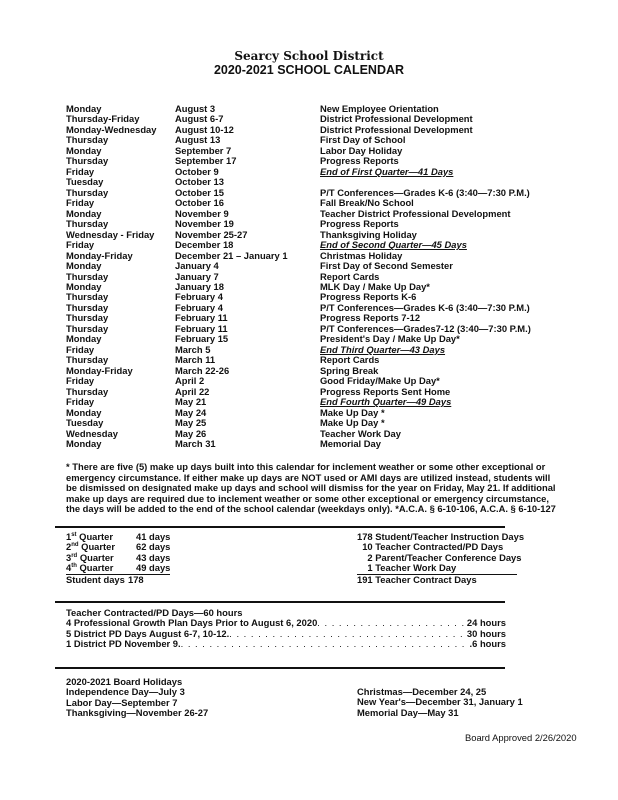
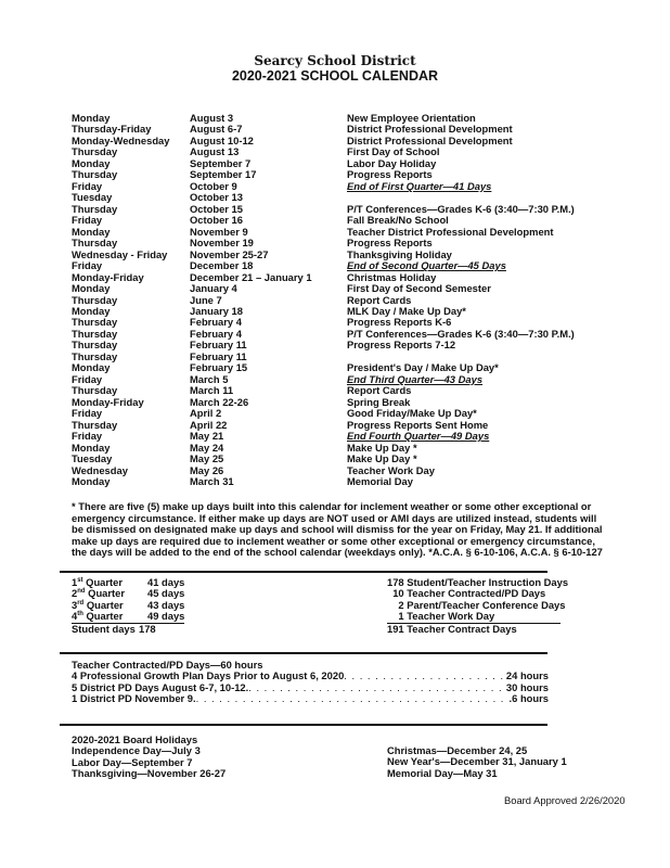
  Searcy School District
  2020-2021 SCHOOL CALENDAR
  Monday
  August 3
  New Employee Orientation
  Thursday-Friday
  August 6-7
  District Professional Development
  Monday-Wednesday
  August 10-12
  District Professional Development
  Thursday
  August 13
  First Day of School
  Monday
  September 7
  Labor Day Holiday
  Thursday
  September 17
  Progress Reports
  Friday
  October 9
  End of First Quarter—41 Days
  Tuesday
  October 13
  Thursday
  October 15
  P/T Conferences—Grades K-6 (3:40—7:30 P.M.)
  Friday
  October 16
  Fall Break/No School
  Monday
  November 9
  Teacher District Professional Development
  Thursday
  November 19
  Progress Reports
  Wednesday - Friday
  November 25-27
  Thanksgiving Holiday
  Friday
  December 18
  End of Second Quarter—45 Days
  Monday-Friday
  December 21 – January 1
  Christmas Holiday
  Monday
  January 4
  First Day of Second Semester
  Thursday
- January 7
+ June 7
  Report Cards
  Monday
  January 18
  MLK Day / Make Up Day*
  Thursday
  February 4
  Progress Reports K-6
  Thursday
  February 4
  P/T Conferences—Grades K-6 (3:40—7:30 P.M.)
  Thursday
  February 11
  Progress Reports 7-12
  Thursday
  February 11
- P/T Conferences—Grades7-12 (3:40—7:30 P.M.)
  Monday
  February 15
  President's Day / Make Up Day*
  Friday
  March 5
  End Third Quarter—43 Days
  Thursday
  March 11
  Report Cards
  Monday-Friday
  March 22-26
  Spring Break
  Friday
  April 2
  Good Friday/Make Up Day*
  Thursday
  April 22
  Progress Reports Sent Home
  Friday
  May 21
  End Fourth Quarter—49 Days
  Monday
  May 24
  Make Up Day *
  Tuesday
  May 25
  Make Up Day *
  Wednesday
  May 26
  Teacher Work Day
  Monday
  March 31
  Memorial Day
  * There are five (5) make up days built into this calendar for inclement weather or some other exceptional or emergency circumstance. If either make up days are NOT used or AMI days are utilized instead, students will be dismissed on designated make up days and school will dismiss for the year on Friday, May 21. If additional make up days are required due to inclement weather or some other exceptional or emergency circumstance, the days will be added to the end of the school calendar (weekdays only). *A.C.A. § 6-10-106, A.C.A. § 6-10-127
  1 Quarter
  41 days
  2 Quarter
- 62 days
+ 45 days
  3 Quarter
  43 days
  4 Quarter
  49 days
  Student days
  178
  178 Student/Teacher Instruction Days
  10 Teacher Contracted/PD Days
  2 Parent/Teacher Conference Days
  1 Teacher Work Day
  191 Teacher Contract Days
  Teacher Contracted/PD Days—60 hours
  4 Professional Growth Plan Days Prior to August 6, 2020
  24 hours
  5 District PD Days August 6-7, 10-12.
  30 hours
  1 District PD November 9.
  .6 hours
  2020-2021 Board Holidays
  Independence Day—July 3
  Labor Day—September 7
  Thanksgiving—November 26-27
  Christmas—December 24, 25
  New Year's—December 31, January 1
  Memorial Day—May 31
  Board Approved 2/26/2020
